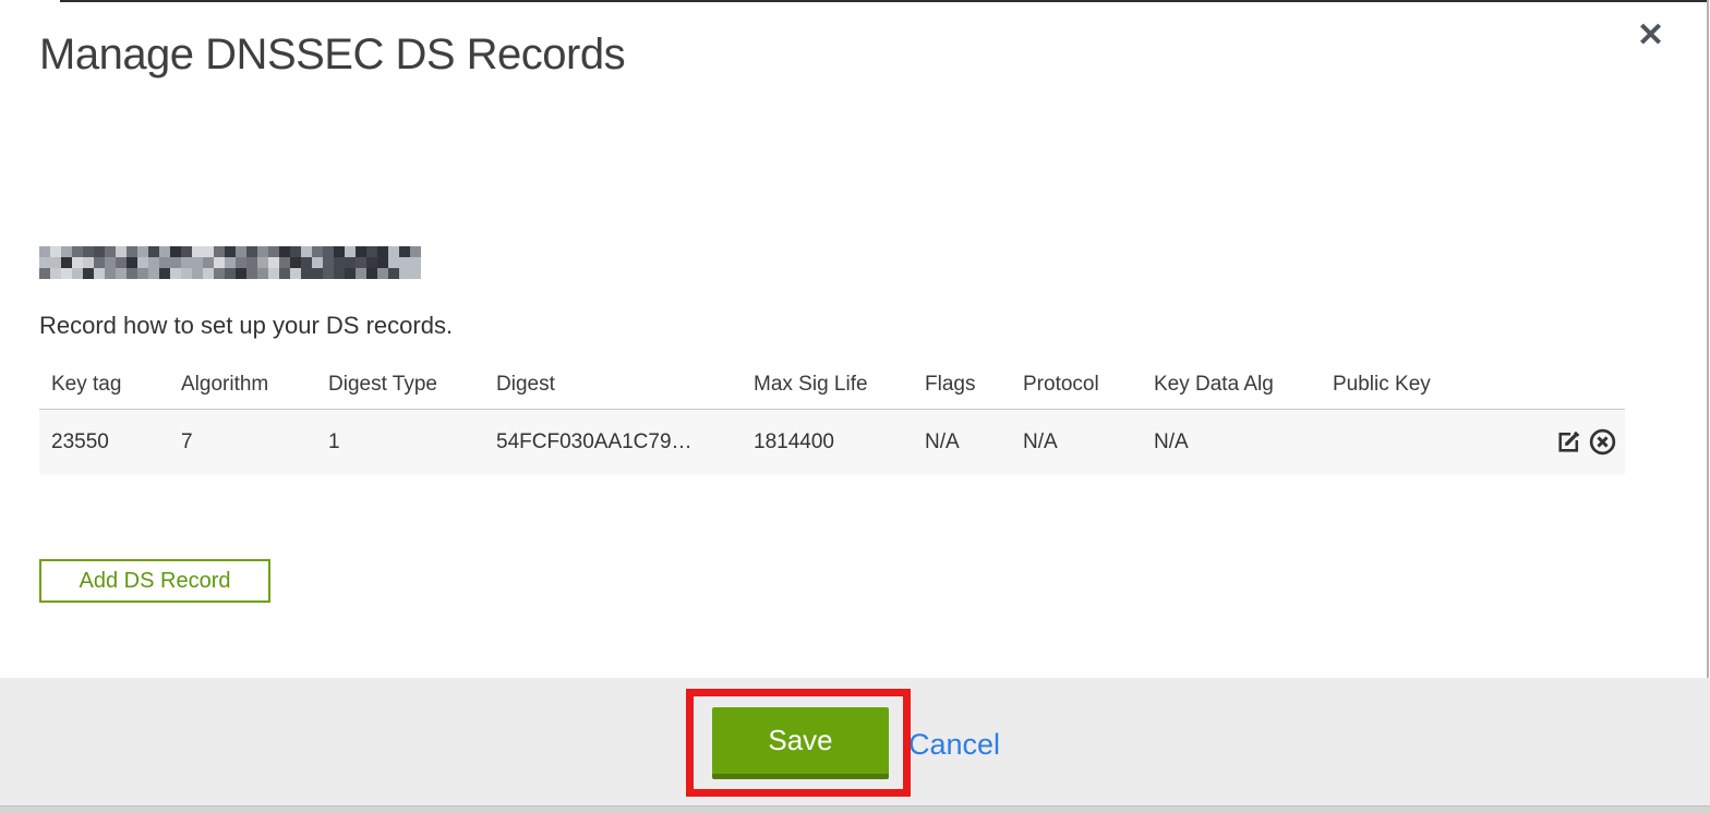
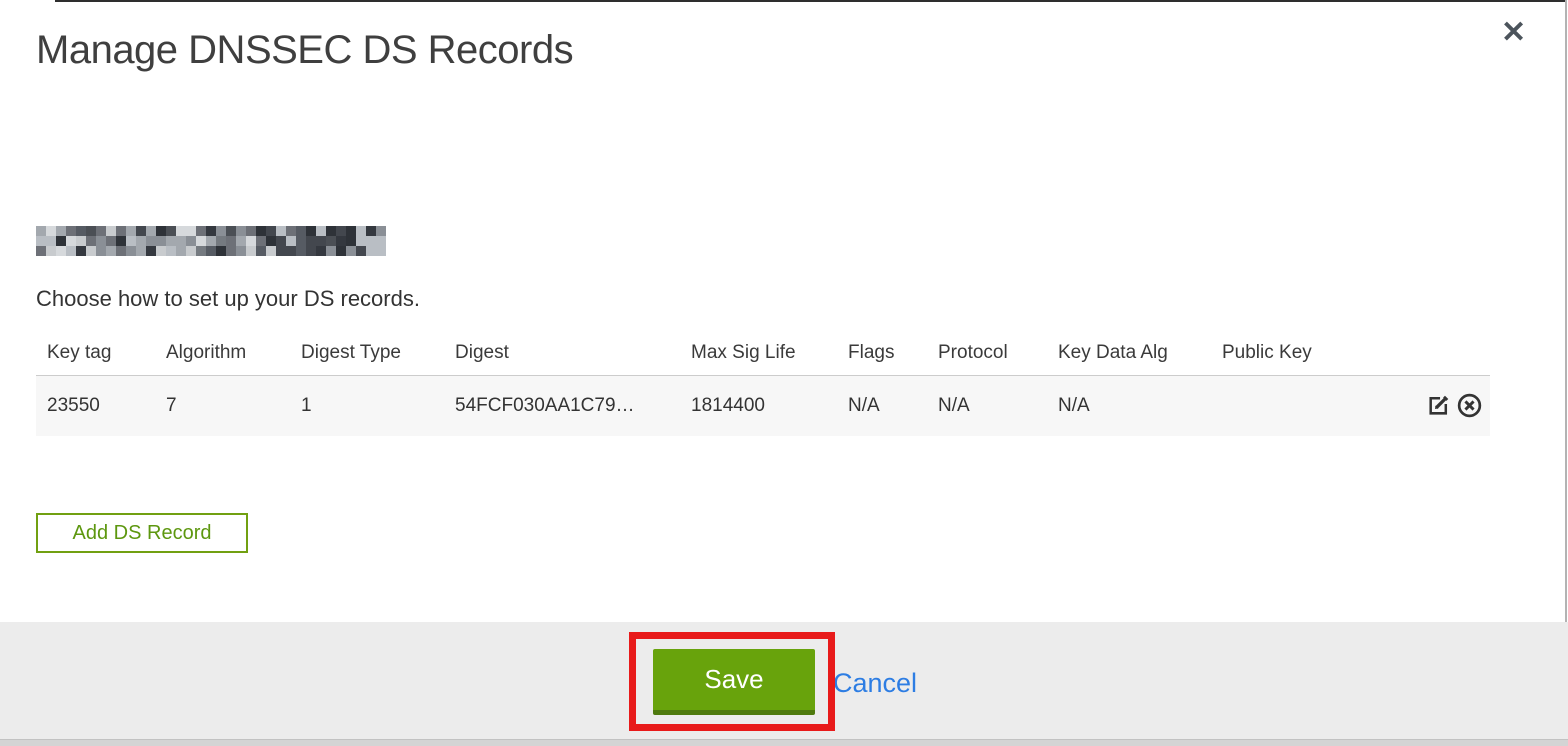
  Manage DNSSEC DS Records
  ✕
- Record how to set up your DS records.
+ Choose how to set up your DS records.
  Key tag	Algorithm	Digest Type	Digest	Max Sig Life	Flags	Protocol	Key Data Alg	Public Key
  23550	7	1	54FCF030AA1C79…	1814400	N/A	N/A	N/A
  Add DS Record
  Save
  Cancel
